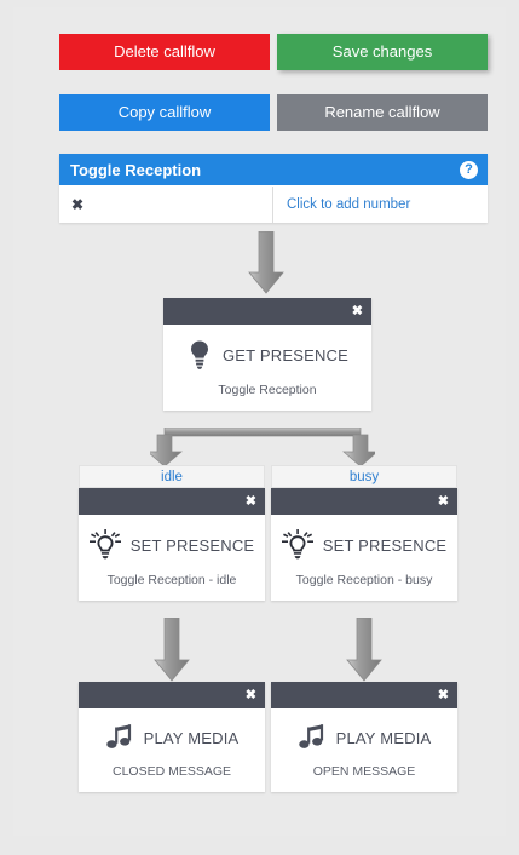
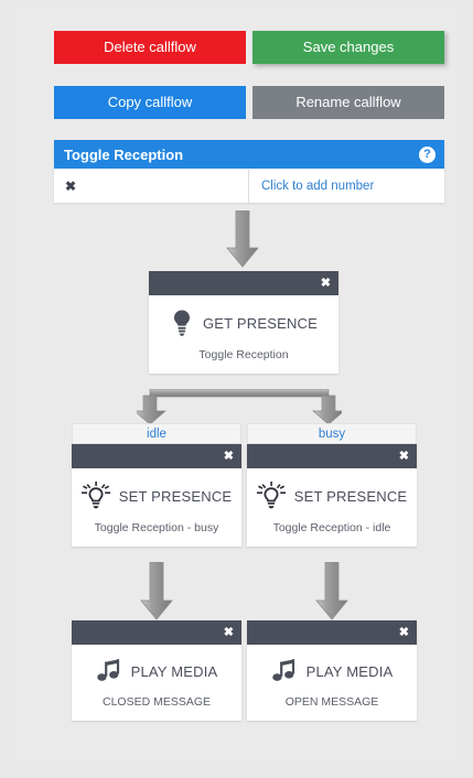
  Delete callflow
  Save changes
  Copy callflow
  Rename callflow
  Toggle Reception
  ?
  ✖
  Click to add number
  ✖
  GET PRESENCE
  Toggle Reception
  idle
  busy
  ✖
  SET PRESENCE
- Toggle Reception - idle
+ Toggle Reception - busy
  ✖
  SET PRESENCE
- Toggle Reception - busy
+ Toggle Reception - idle
  ✖
  PLAY MEDIA
  CLOSED MESSAGE
  ✖
  PLAY MEDIA
  OPEN MESSAGE
